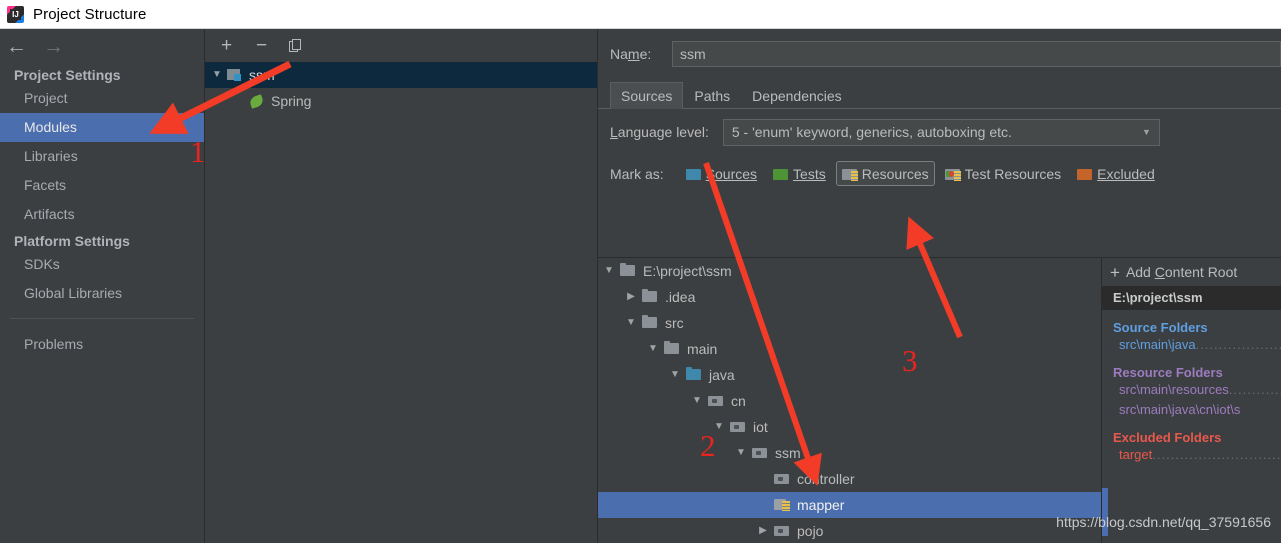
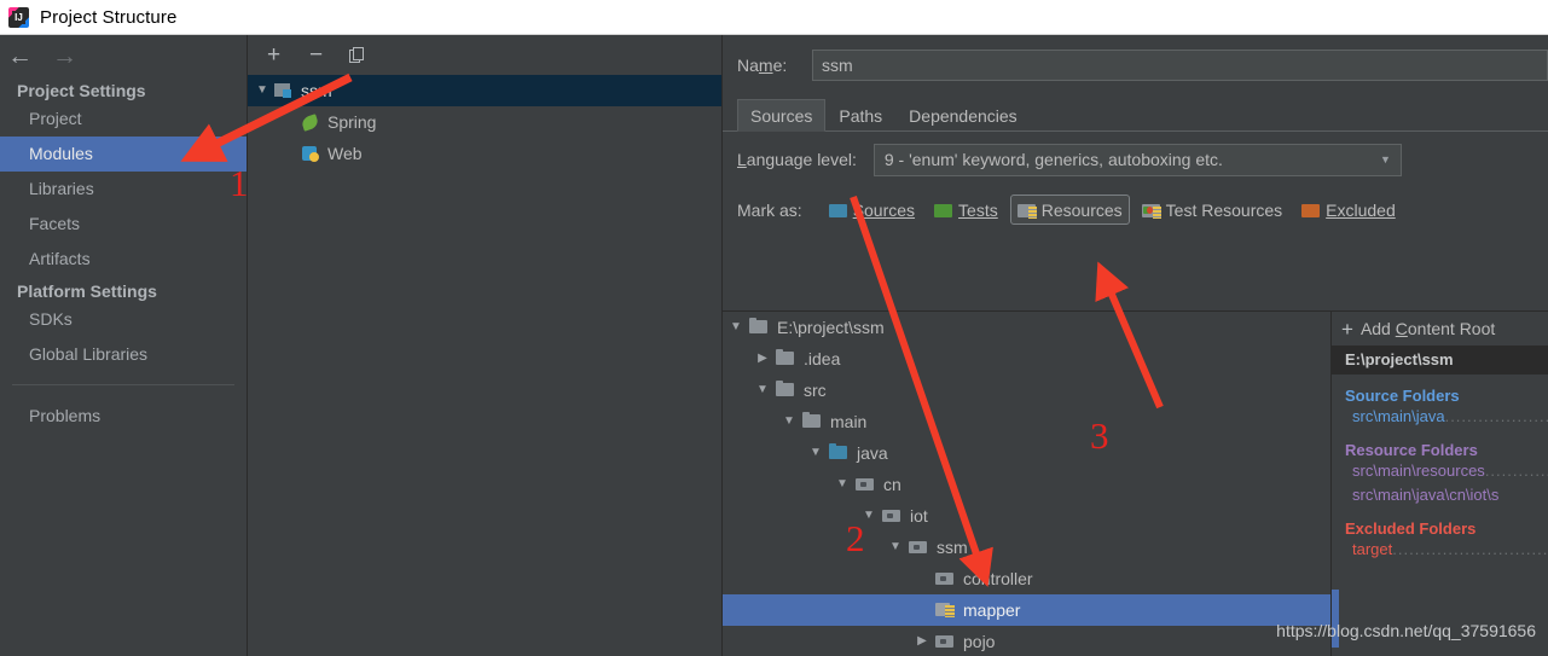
  IJ
  Project Structure
  ←
  →
  Project Settings
  Project
  Modules
  Libraries
  Facets
  Artifacts
  Platform Settings
  SDKs
  Global Libraries
  Problems
  +
  −
  ▼
  Spring
+ Web
  Name:
  ssm
  Sources
  Paths
  Dependencies
  Language level:
- 5 - 'enum' keyword, generics, autoboxing etc.
+ 9 - 'enum' keyword, generics, autoboxing etc.
  ▼
  Mark as:
  ources
  Tests
  Resources
  Test Resources
  Excluded
  ▼
  E:\project\ssm
  ▶
  .idea
  ▼
  src
  ▼
  main
  ▼
  java
  ▼
  cn
  ▼
  iot
  ▼
  ssm
  controller
  mapper
  ▶
  pojo
  +
  Add Content Root
  E:\project\ssm
  Source Folders
  src\main\java..................
  Resource Folders
  src\main\resources...........
  src\main\java\cn\iot\s
  Excluded Folders
  target............................
  1
  2
  3
  https://blog.csdn.net/qq_37591656
